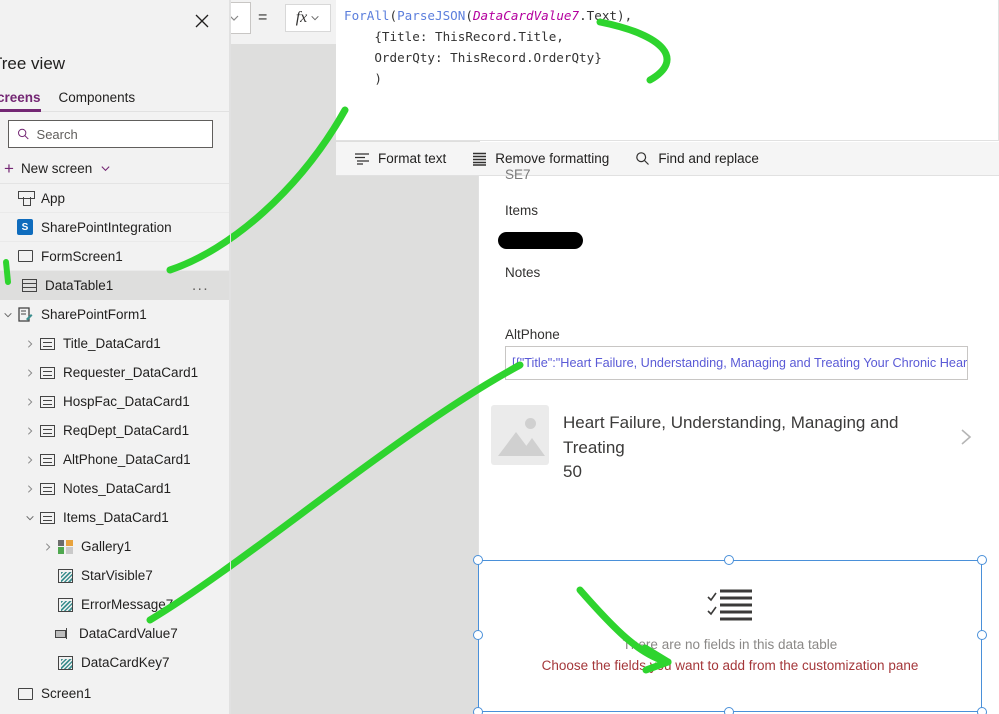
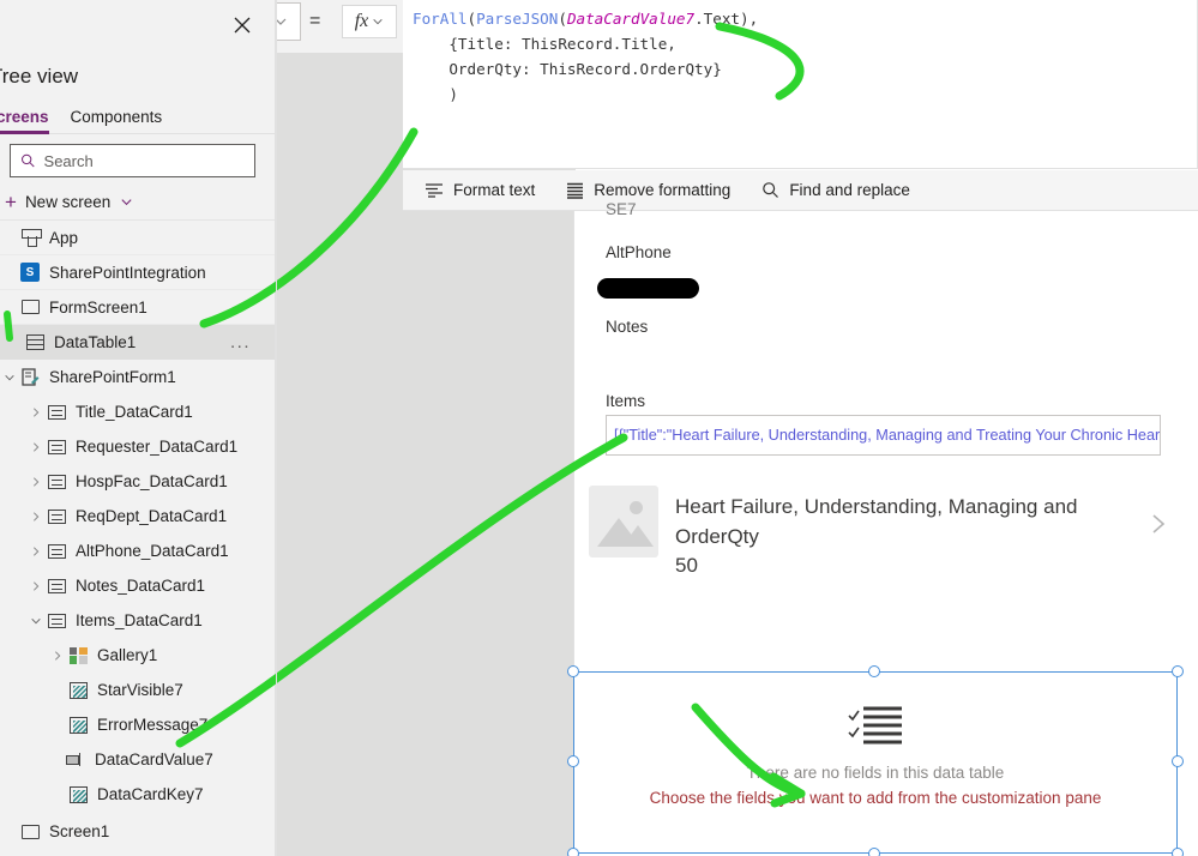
  =
  fx
  ForAll(ParseJSON(DataCardValue7.Text), {Title: ThisRecord.Title, OrderQty: ThisRecord.OrderQty} )
  Format text
  Remove formatting
  Find and replace
  SE7
- Items
+ AltPhone
  Notes
- AltPhone
+ Items
  [Title":"Heart Failure, Understanding, Managing and Treating Your Chronic Hear
- Heart Failure, Understanding, Managing and Treating
+ Heart Failure, Understanding, Managing and OrderQty
  50
  Tere are no fields in this data table
  Choose the fields want to add from the customization pane
  ree view
  creens
  Components
  Search
  +
  New screen
  App
  S
  SharePointIntegration
  FormScreen1
  DataTable1
  ...
  SharePointForm1
  Title_DataCard1
  Requester_DataCard1
  HospFac_DataCard1
  ReqDept_DataCard1
  AltPhone_DataCard1
  Notes_DataCard1
  Items_DataCard1
  Gallery1
  StarVisible7
  ErrorMessage
  DataCardValue7
  DataCardKey7
  Screen1
